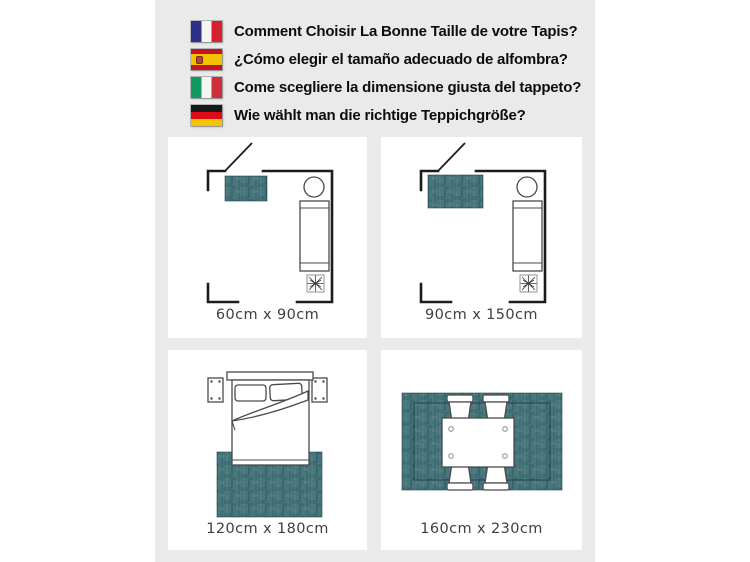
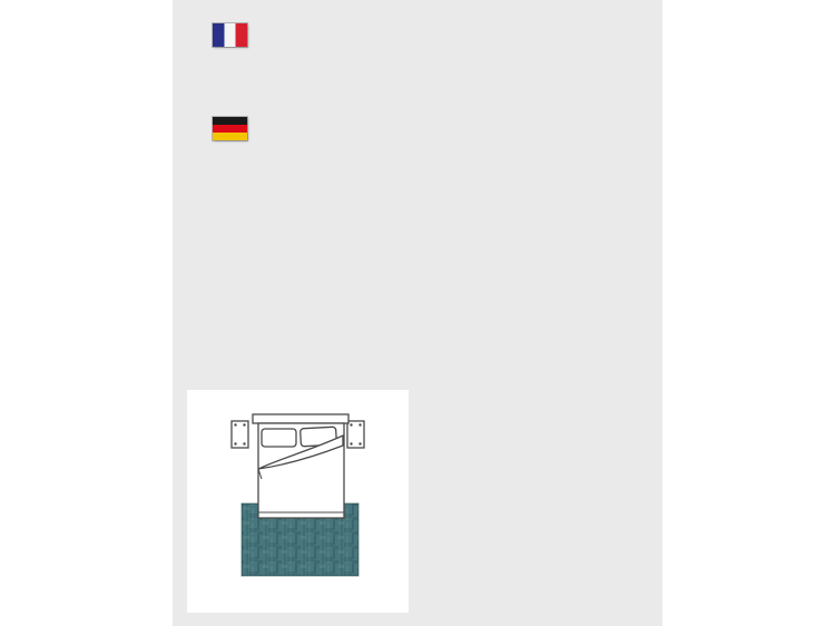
- Comment Choisir La Bonne Taille de votre Tapis?
- ¿Cómo elegir el tamaño adecuado de alfombra?
- Come scegliere la dimensione giusta del tappeto?
- Wie wählt man die richtige Teppichgröße?
- 60cm x 90cm
- 90cm x 150cm
- 120cm x 180cm
- 160cm x 230cm
